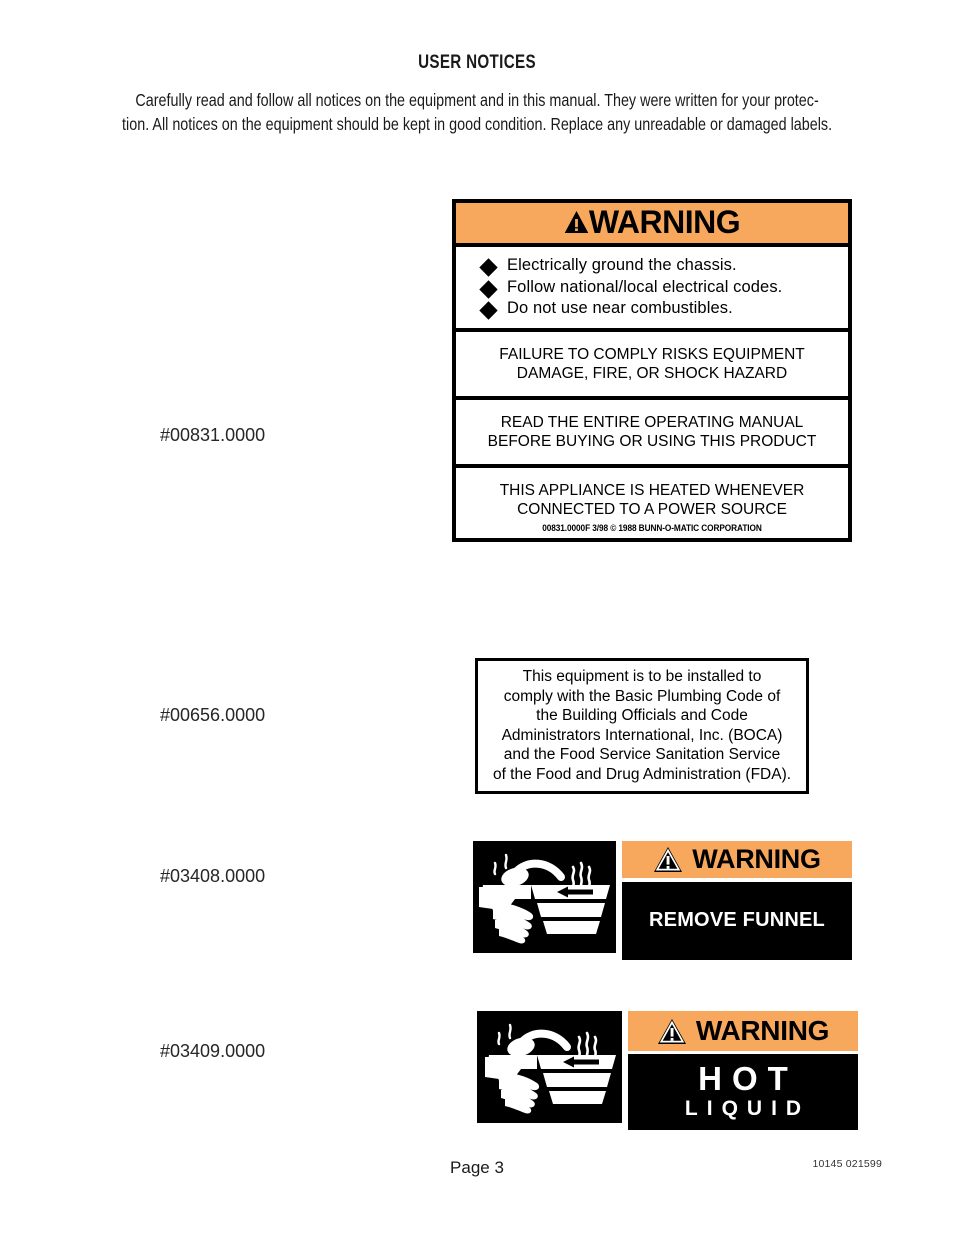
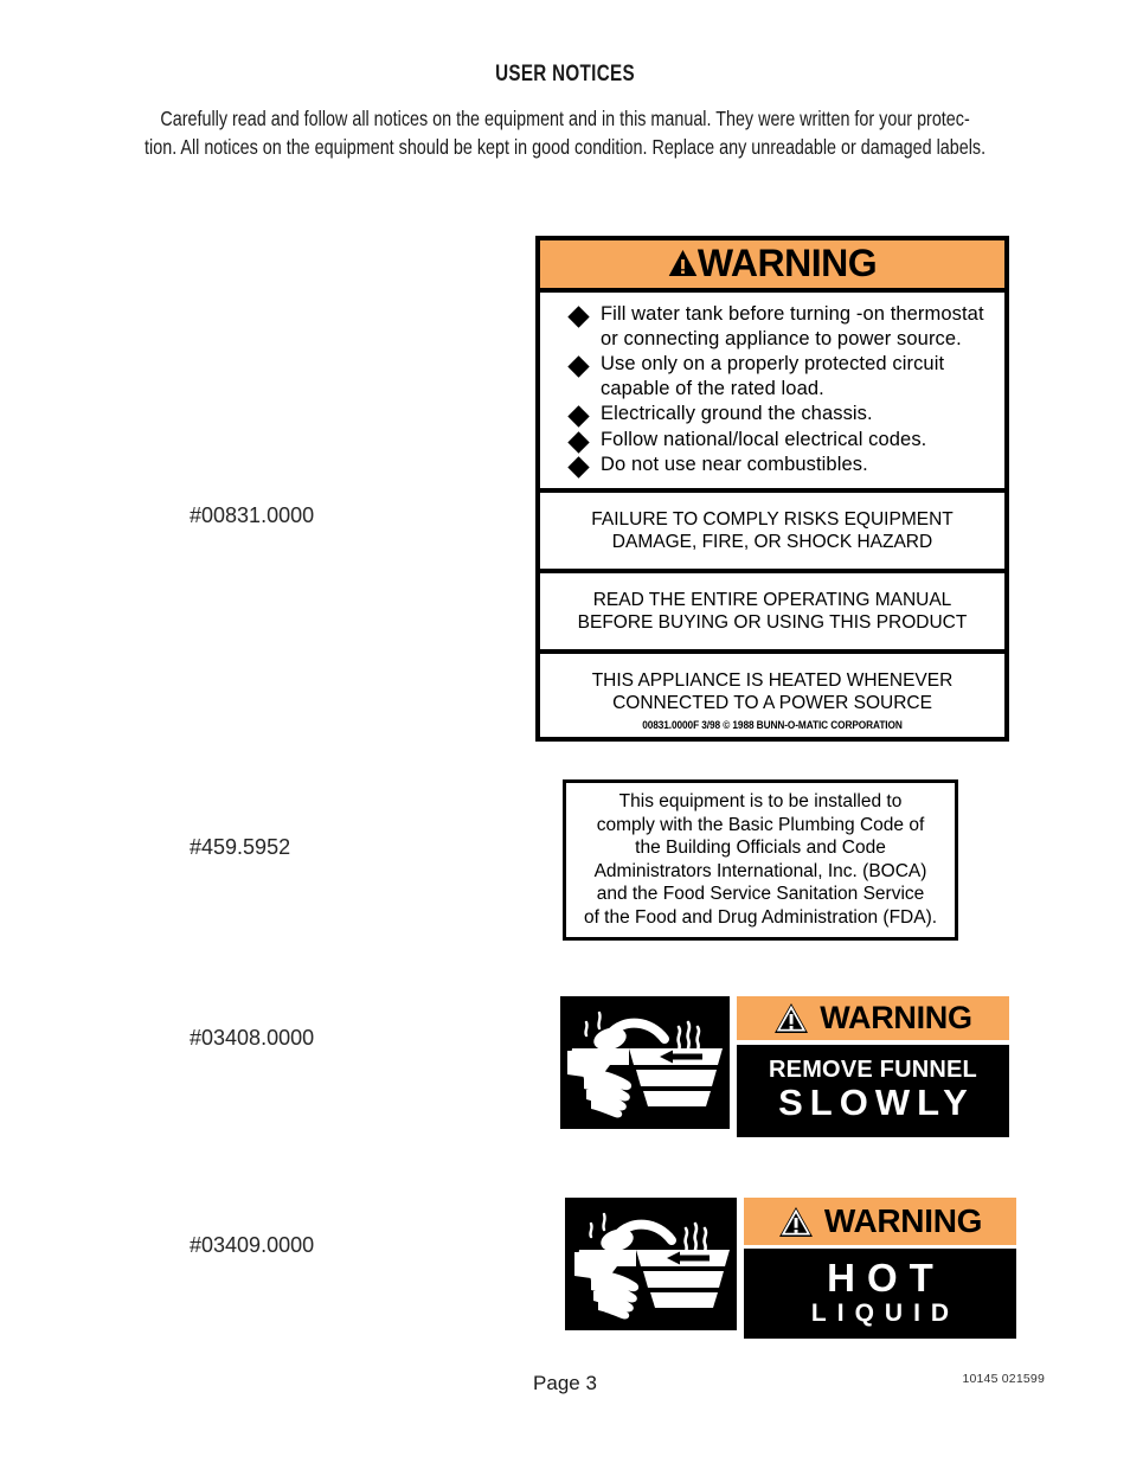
  USER NOTICES
  Carefully read and follow all notices on the equipment and in this manual. They were written for your protec-
  tion. All notices on the equipment should be kept in good condition. Replace any unreadable or damaged labels.
  #00831.0000
- #00656.0000
+ #459.5952
  #03408.0000
  #03409.0000
  WARNING
+ Fill water tank before turning -on thermostat or connecting appliance to power source.
+ Use only on a properly protected circuit capable of the rated load.
  Electrically ground the chassis.
  Follow national/local electrical codes.
  Do not use near combustibles.
  FAILURE TO COMPLY RISKS EQUIPMENT
  DAMAGE, FIRE, OR SHOCK HAZARD
  READ THE ENTIRE OPERATING MANUAL
  BEFORE BUYING OR USING THIS PRODUCT
  THIS APPLIANCE IS HEATED WHENEVER
  CONNECTED TO A POWER SOURCE
  00831.0000F 3/98 © 1988 BUNN-O-MATIC CORPORATION
  This equipment is to be installed to
  comply with the Basic Plumbing Code of
  the Building Officials and Code
  Administrators International, Inc. (BOCA)
  and the Food Service Sanitation Service
  of the Food and Drug Administration (FDA).
  WARNING
  REMOVE FUNNEL
+ SLOWLY
  WARNING
  HOT
  LIQUID
  Page 3
  10145 021599
